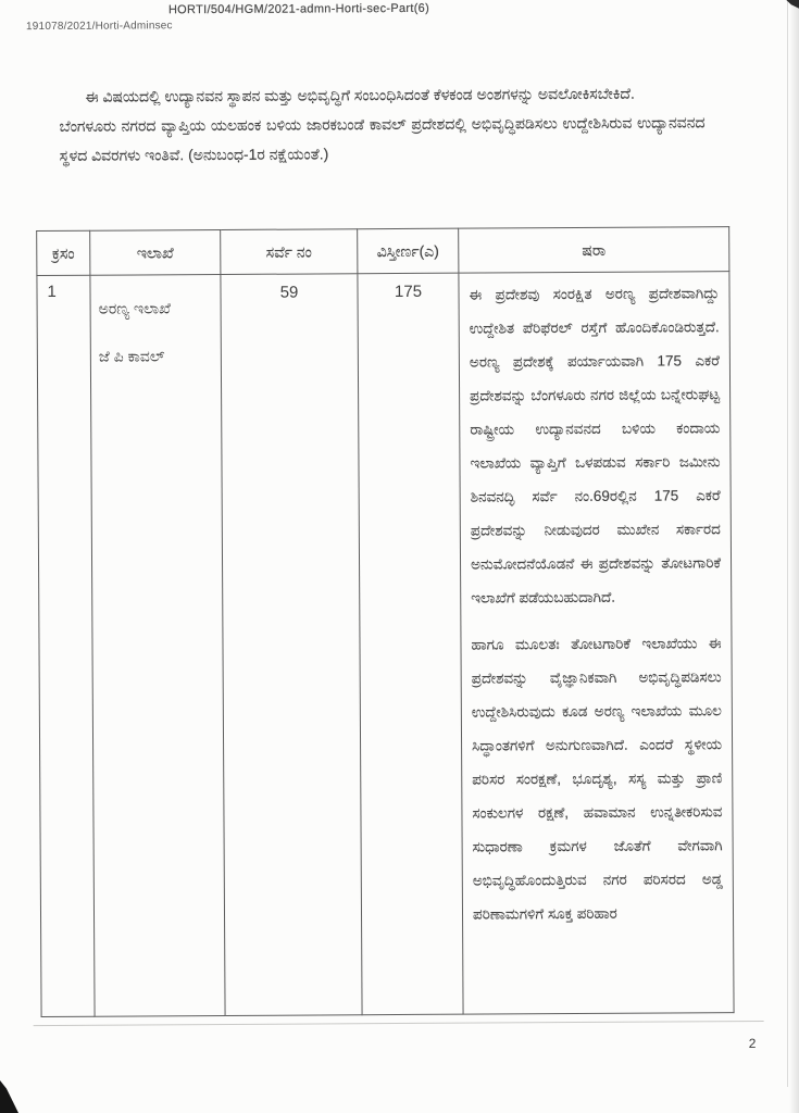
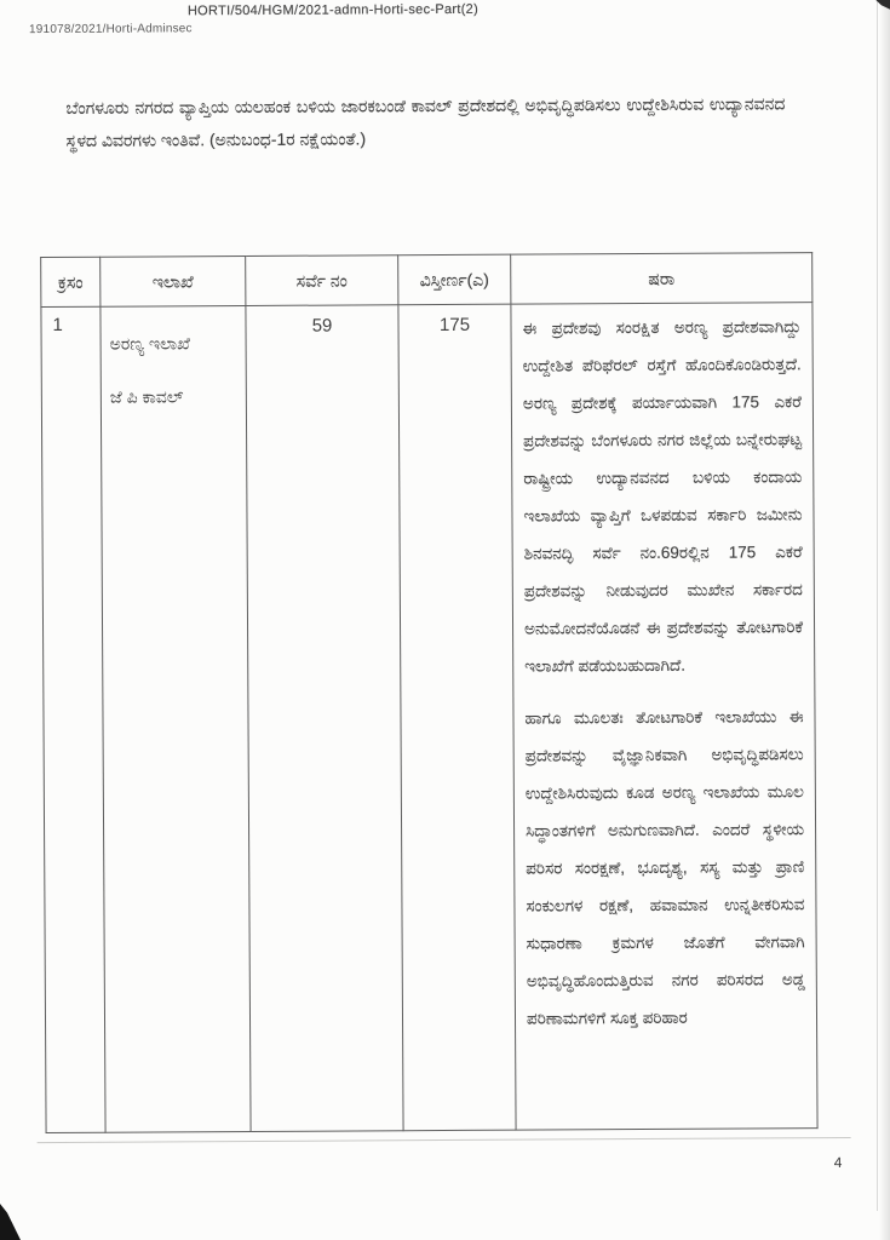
- HORTI/504/HGM/2021-admn-Horti-sec-Part(6)
+ HORTI/504/HGM/2021-admn-Horti-sec-Part(2)
  191078/2021/Horti-Adminsec
- ಈ ವಿಷಯದಲ್ಲಿ ಉದ್ಯಾನವನ ಸ್ಥಾಪನ ಮತ್ತು ಅಭಿವೃದ್ಧಿಗೆ ಸಂಬಂಧಿಸಿದಂತೆ ಕೆಳಕಂಡ ಅಂಶಗಳನ್ನು ಅವಲೋಕಿಸಬೇಕಿದೆ.
  ಬೆಂಗಳೂರು ನಗರದ ವ್ಯಾಪ್ತಿಯ ಯಲಹಂಕ ಬಳಿಯ ಜಾರಕಬಂಡೆ ಕಾವಲ್ ಪ್ರದೇಶದಲ್ಲಿ ಅಭಿವೃದ್ಧಿಪಡಿಸಲು ಉದ್ದೇಶಿಸಿರುವ ಉದ್ಯಾನವನದ ಸ್ಥಳದ ವಿವರಗಳು ಇಂತಿವೆ. (ಅನುಬಂಧ-1ರ ನಕ್ಷೆಯಂತೆ.)
  ಕ್ರಸಂ	ಇಲಾಖೆ	ಸರ್ವೆ ನಂ	ವಿಸ್ತೀರ್ಣ(ಎ)	ಷರಾ
  1	ಅರಣ್ಯ ಇಲಾಖೆ ಜೆ ಪಿ ಕಾವಲ್	59	175	ಈ ಪ್ರದೇಶವು ಸಂರಕ್ಷಿತ ಅರಣ್ಯ ಪ್ರದೇಶವಾಗಿದ್ದು ಉದ್ದೇಶಿತ ಪೆರಿಫೆರಲ್ ರಸ್ತೆಗೆ ಹೊಂದಿಕೊಂಡಿರುತ್ತದೆ. ಅರಣ್ಯ ಪ್ರದೇಶಕ್ಕೆ ಪರ್ಯಾಯವಾಗಿ 175 ಎಕರೆ ಪ್ರದೇಶವನ್ನು ಬೆಂಗಳೂರು ನಗರ ಜಿಲ್ಲೆಯ ಬನ್ನೇರುಘಟ್ಟ ರಾಷ್ಟ್ರೀಯ ಉದ್ಯಾನವನದ ಬಳಿಯ ಕಂದಾಯ ಇಲಾಖೆಯ ವ್ಯಾಪ್ತಿಗೆ ಒಳಪಡುವ ಸರ್ಕಾರಿ ಜಮೀನು ಶಿನವನದ್ಳಿ ಸರ್ವೆ ನಂ.69ರಲ್ಲಿನ 175 ಎಕರೆ ಪ್ರದೇಶವನ್ನು ನೀಡುವುದರ ಮುಖೇನ ಸರ್ಕಾರದ ಅನುಮೋದನೆಯೊಡನೆ ಈ ಪ್ರದೇಶವನ್ನು ತೋಟಗಾರಿಕೆ ಇಲಾಖೆಗೆ ಪಡೆಯಬಹುದಾಗಿದೆ. ಹಾಗೂ ಮೂಲತಃ ತೋಟಗಾರಿಕೆ ಇಲಾಖೆಯು ಈ ಪ್ರದೇಶವನ್ನು ವೈಜ್ಞಾನಿಕವಾಗಿ ಅಭಿವೃದ್ಧಿಪಡಿಸಲು ಉದ್ದೇಶಿಸಿರುವುದು ಕೂಡ ಅರಣ್ಯ ಇಲಾಖೆಯ ಮೂಲ ಸಿದ್ಧಾಂತಗಳಿಗೆ ಅನುಗುಣವಾಗಿದೆ. ಎಂದರೆ ಸ್ಥಳೀಯ ಪರಿಸರ ಸಂರಕ್ಷಣೆ, ಭೂದೃಶ್ಯ, ಸಸ್ಯ ಮತ್ತು ಪ್ರಾಣಿ ಸಂಕುಲಗಳ ರಕ್ಷಣೆ, ಹವಾಮಾನ ಉನ್ನತೀಕರಿಸುವ ಸುಧಾರಣಾ ಕ್ರಮಗಳ ಜೊತೆಗೆ ವೇಗವಾಗಿ ಅಭಿವೃದ್ಧಿಹೊಂದುತ್ತಿರುವ ನಗರ ಪರಿಸರದ ಅಡ್ಡ ಪರಿಣಾಮಗಳಿಗೆ ಸೂಕ್ತ ಪರಿಹಾರ
- 2
+ 4
